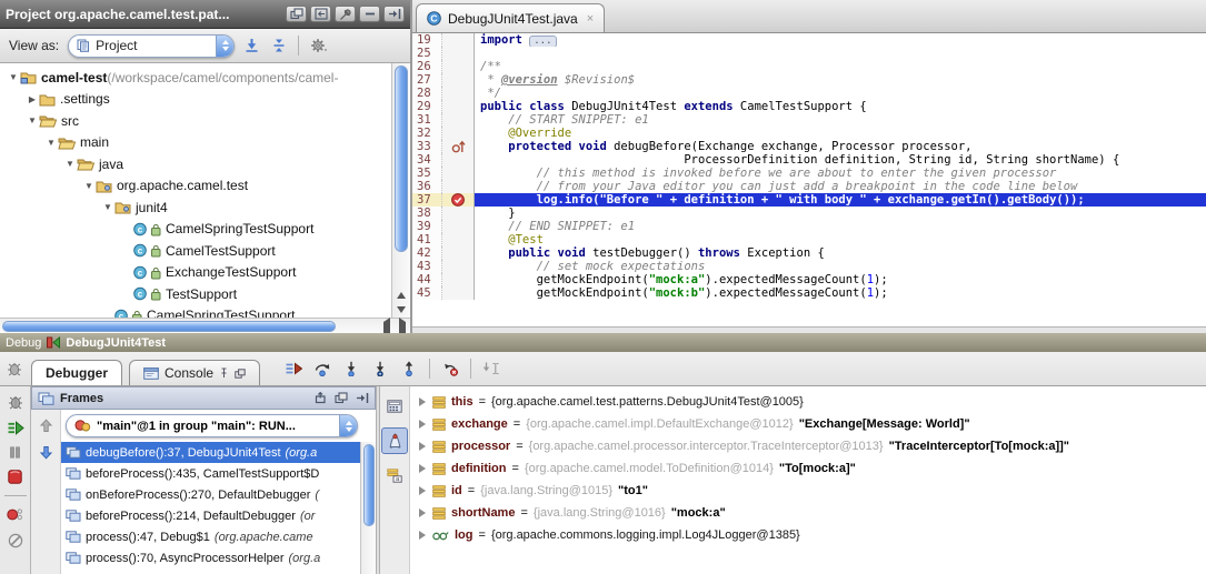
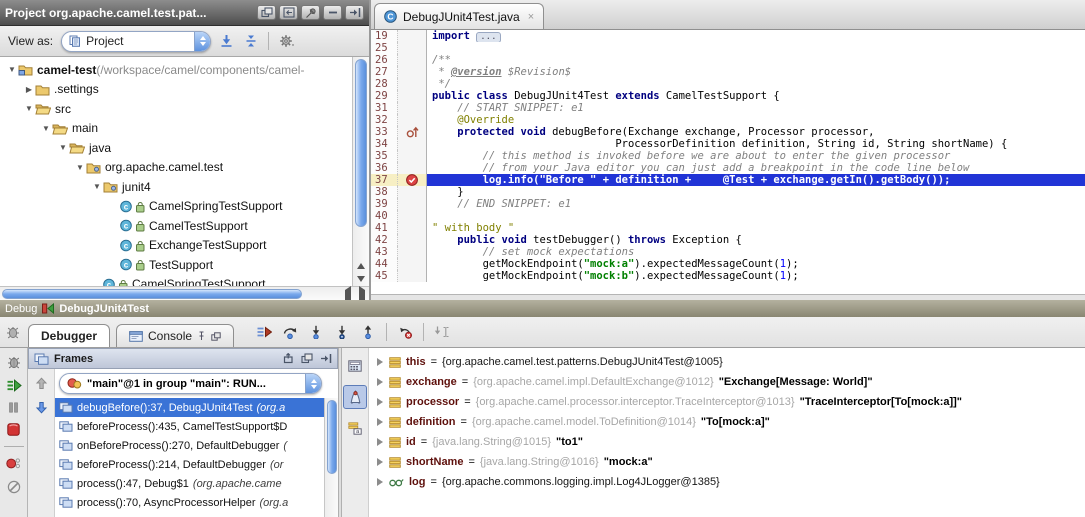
  Project org.apache.camel.test.pat...
  View as:
  Project
  ▼
  camel-test
  (/workspace/camel/components/camel-
  ▶
  .settings
  ▼
  src
  ▼
  main
  ▼
  java
  ▼
  org.apache.camel.test
  ▼
  junit4
  c
  CamelSpringTestSupport
  c
  CamelTestSupport
  c
  ExchangeTestSupport
  c
  TestSupport
  c
  CamelSpringTestSupport
  C
  DebugJUnit4Test.java
  ×
  19
  import ...
  25
  26
  /**
  27
  * @version $Revision$
  28
  */
  29
  public class DebugJUnit4Test extends CamelTestSupport {
  31
  // START SNIPPET: e1
  32
  @Override
  33
  protected void debugBefore(Exchange exchange, Processor processor,
  34
  ProcessorDefinition definition, String id, String shortName) {
  35
  // this method is invoked before we are about to enter the given processor
  36
  // from your Java editor you can just add a breakpoint in the code line below
  37
- log.info("Before " + definition + " with body " + exchange.getIn().getBody());
+ log.info("Before " + definition + @Test + exchange.getIn().getBody());
  38
  }
  39
  // END SNIPPET: e1
+ 40
  41
- @Test
+ " with body "
  42
  public void testDebugger() throws Exception {
  43
  // set mock expectations
  44
  getMockEndpoint("mock:a").expectedMessageCount(1);
  45
  getMockEndpoint("mock:b").expectedMessageCount(1);
  Debug
  DebugJUnit4Test
  Debugger
  Console
  Frames
  "main"@1 in group "main": RUN...
  debugBefore():37, DebugJUnit4Test
  (org.a
  beforeProcess():435, CamelTestSupport$D
  onBeforeProcess():270, DefaultDebugger
  (
  beforeProcess():214, DefaultDebugger
  (or
  process():47, Debug$1
  (org.apache.came
  process():70, AsyncProcessorHelper
  (org.a
  this
  =
  {org.apache.camel.test.patterns.DebugJUnit4Test@1005}
  exchange
  =
  {org.apache.camel.impl.DefaultExchange@1012}
  "Exchange[Message: World]"
  processor
  =
  {org.apache.camel.processor.interceptor.TraceInterceptor@1013}
  "TraceInterceptor[To[mock:a]]"
  definition
  =
  {org.apache.camel.model.ToDefinition@1014}
  "To[mock:a]"
  id
  =
  {java.lang.String@1015}
  "to1"
  shortName
  =
  {java.lang.String@1016}
  "mock:a"
  log
  =
  {org.apache.commons.logging.impl.Log4JLogger@1385}
